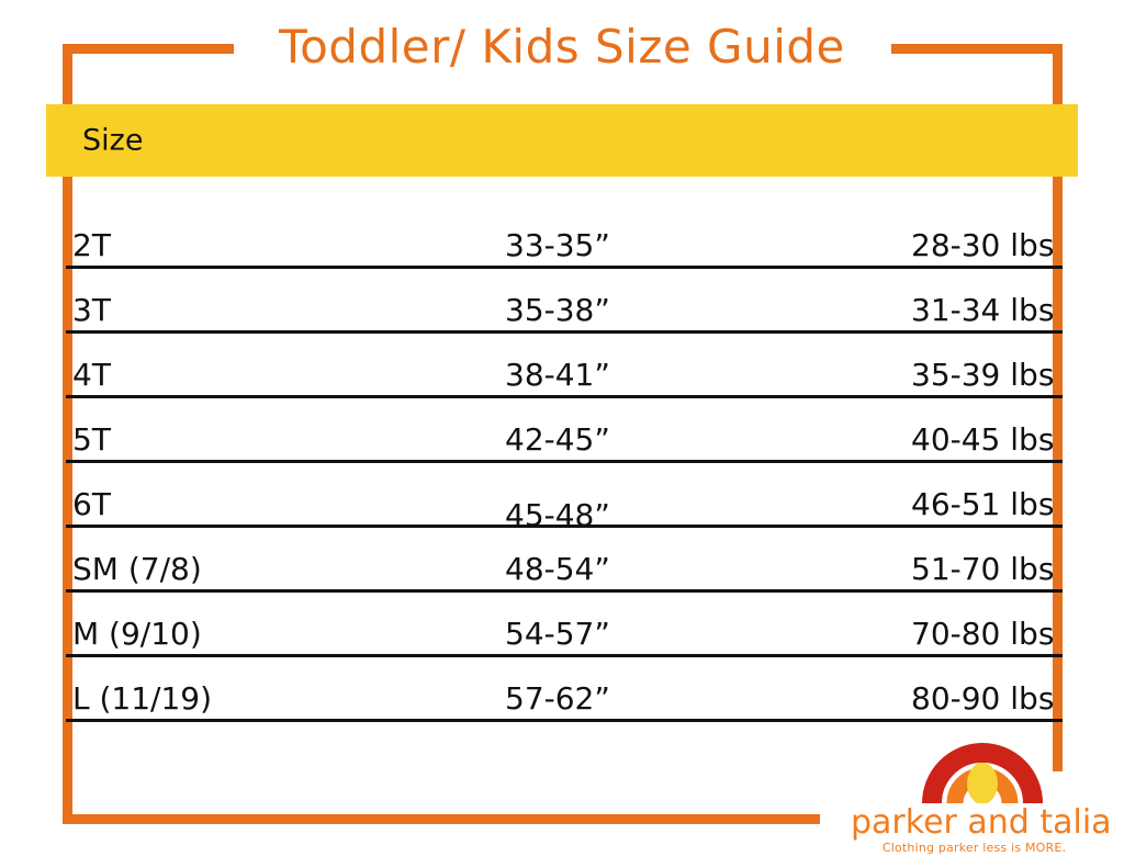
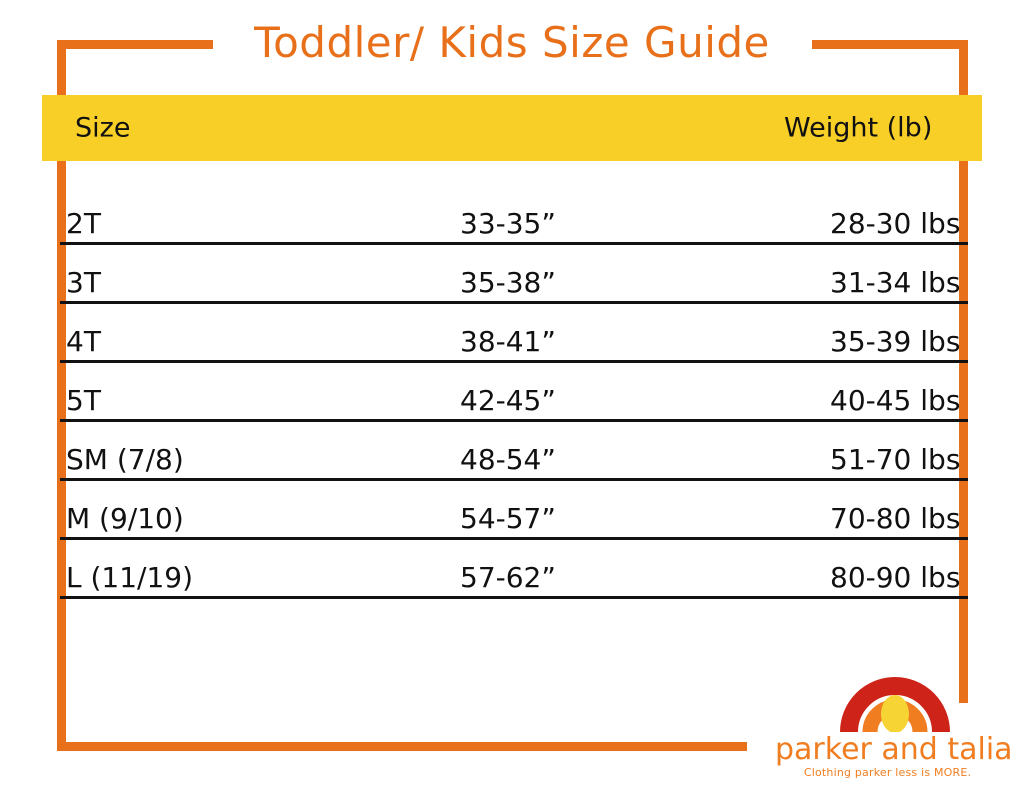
  Toddler/ Kids Size Guide
  Size
+ Weight (lb)
  2T
  33-35”
  28-30 lbs
  3T
  35-38”
  31-34 lbs
  4T
  38-41”
  35-39 lbs
  5T
  42-45”
  40-45 lbs
- 6T
- 45-48”
- 46-51 lbs
  SM (7/8)
  48-54”
  51-70 lbs
  M (9/10)
  54-57”
  70-80 lbs
  L (11/19)
  57-62”
  80-90 lbs
  parker and talia
  Clothing parker less is MORE.
